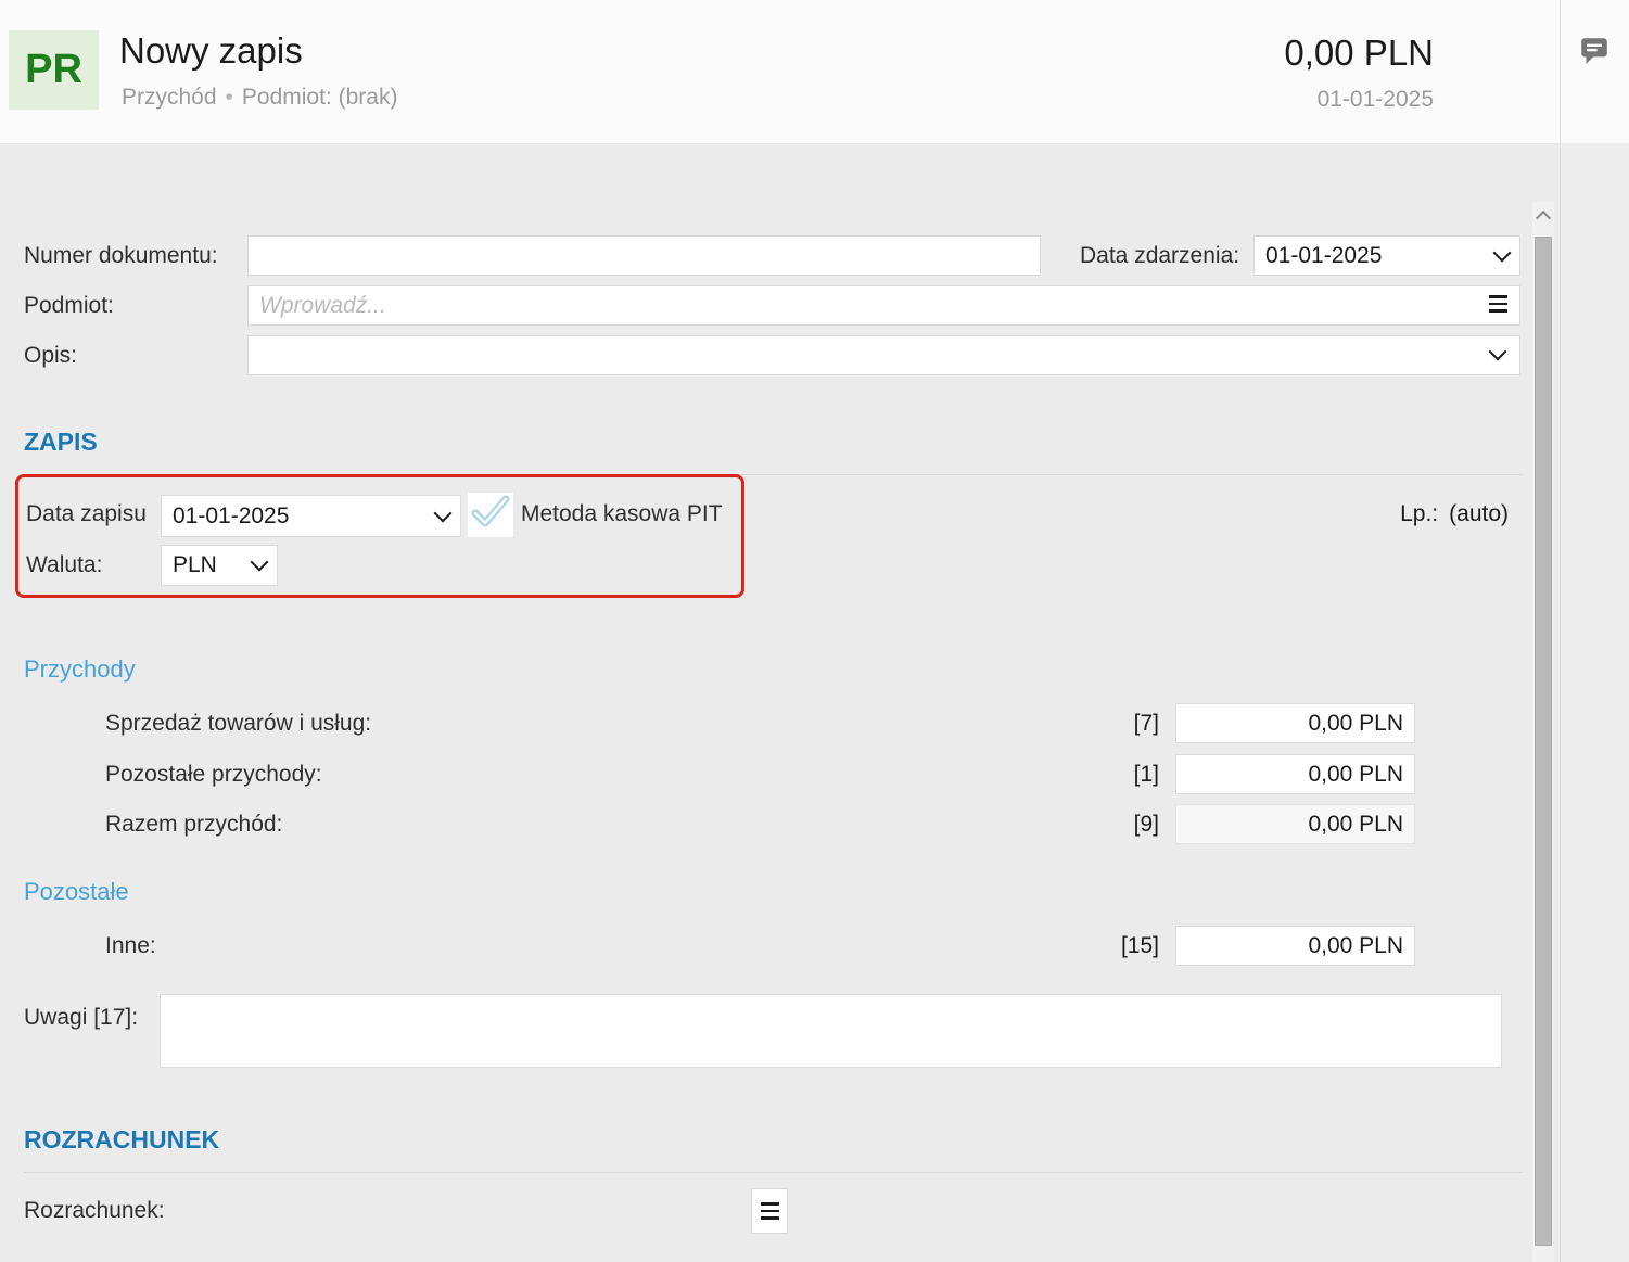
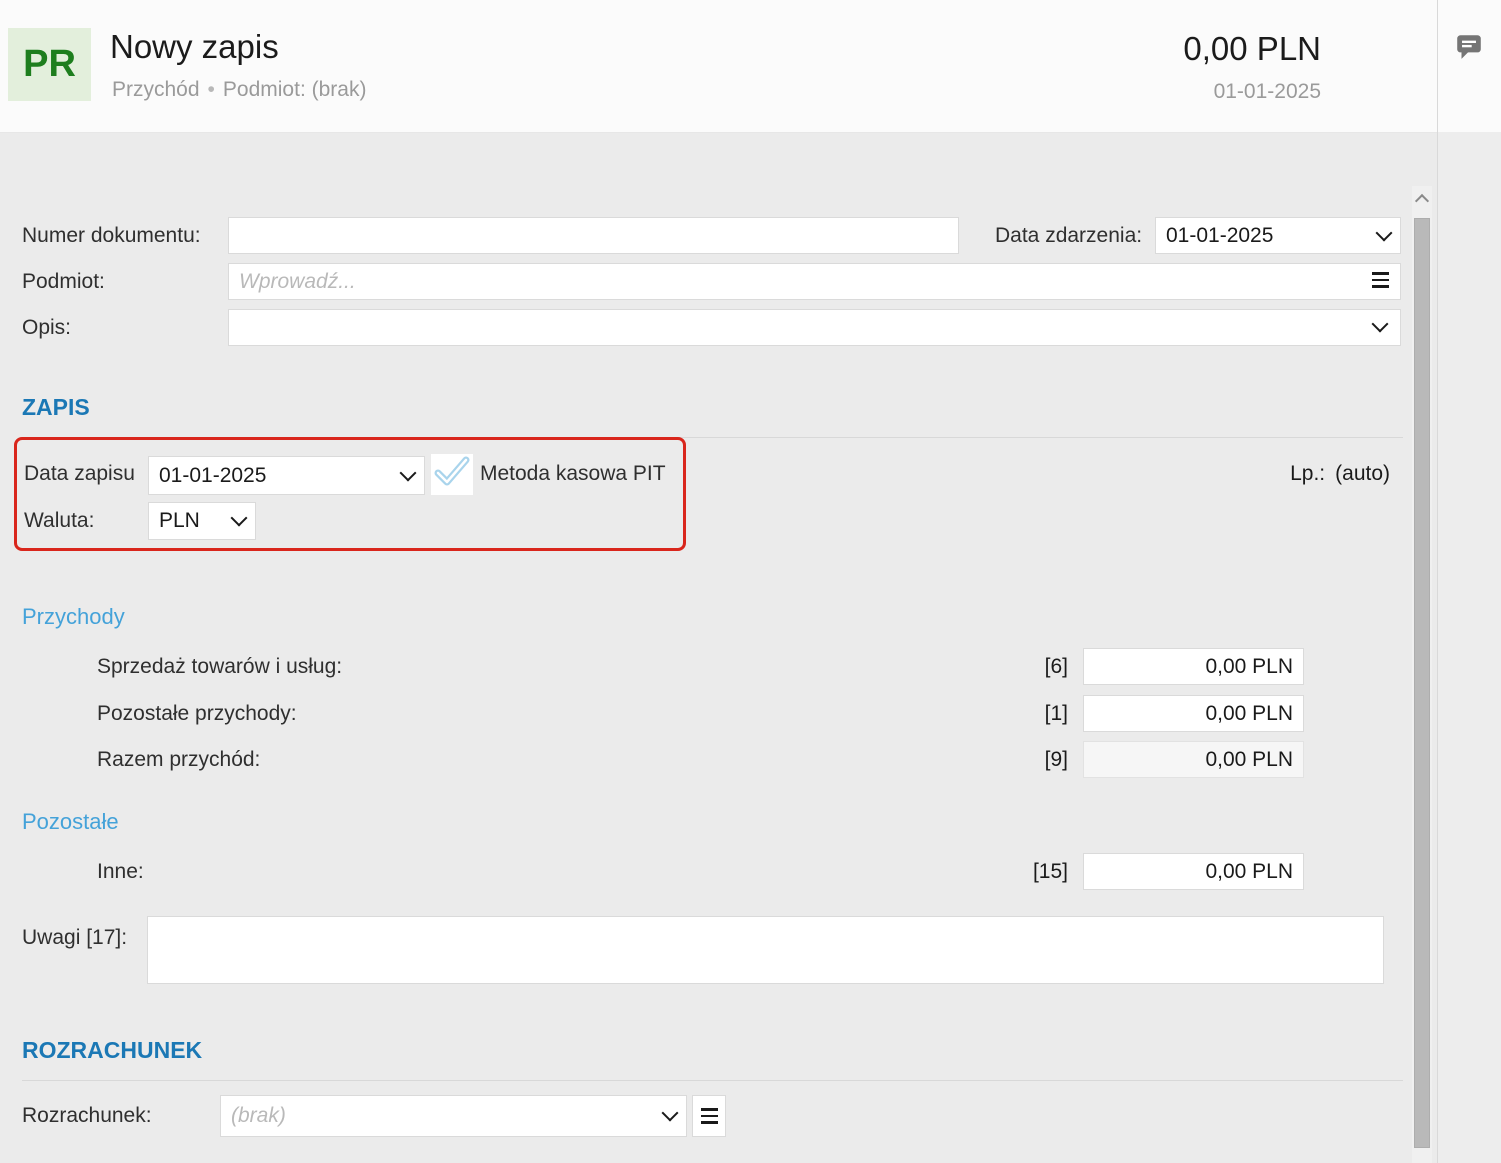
  PR
  Nowy zapis
  Przychód • Podmiot: (brak)
  0,00 PLN
  01-01-2025
  Numer dokumentu:
  Data zdarzenia:
  01-01-2025
  Podmiot:
  Wprowadź...
  Opis:
  ZAPIS
  Data zapisu
  01-01-2025
  Metoda kasowa PIT
  Lp.: (auto)
  Waluta:
  PLN
  Przychody
  Sprzedaż towarów i usług:
- [7]
+ [6]
  0,00 PLN
  Pozostałe przychody:
  [1]
  0,00 PLN
  Razem przychód:
  [9]
  0,00 PLN
  Pozostałe
  Inne:
  [15]
  0,00 PLN
  Uwagi [17]:
  ROZRACHUNEK
  Rozrachunek:
+ (brak)
